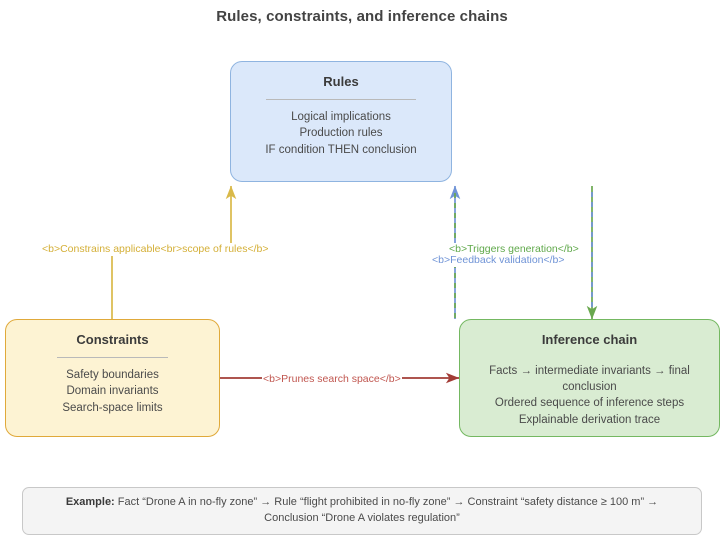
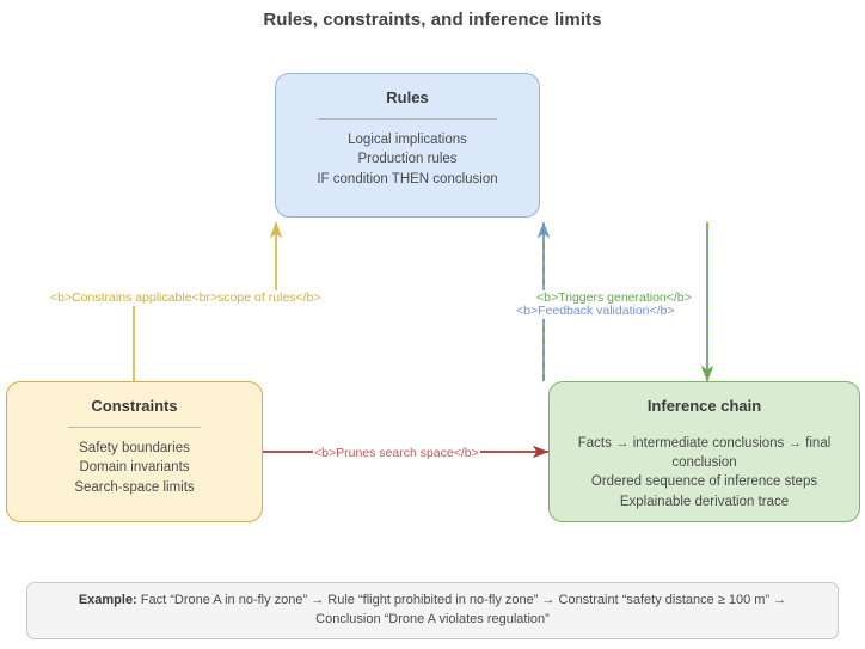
- Rules, constraints, and inference chains
+ Rules, constraints, and inference limits
  Rules
  Logical implications
  Production rules
  IF condition THEN conclusion
  Constraints
  Safety boundaries
  Domain invariants
  Search-space limits
  Inference chain
- Facts → intermediate invariants → final conclusion
+ Facts → intermediate conclusions → final conclusion
  Ordered sequence of inference steps
  Explainable derivation trace
  <b>Constrains applicable<br>scope of rules</b>
  <b>Triggers generation</b>
  <b>Feedback validation</b>
  <b>Prunes search space</b>
  Example: Fact “Drone A in no-fly zone” → Rule “flight prohibited in no-fly zone” → Constraint “safety distance ≥ 100 m” → Conclusion “Drone A violates regulation”
